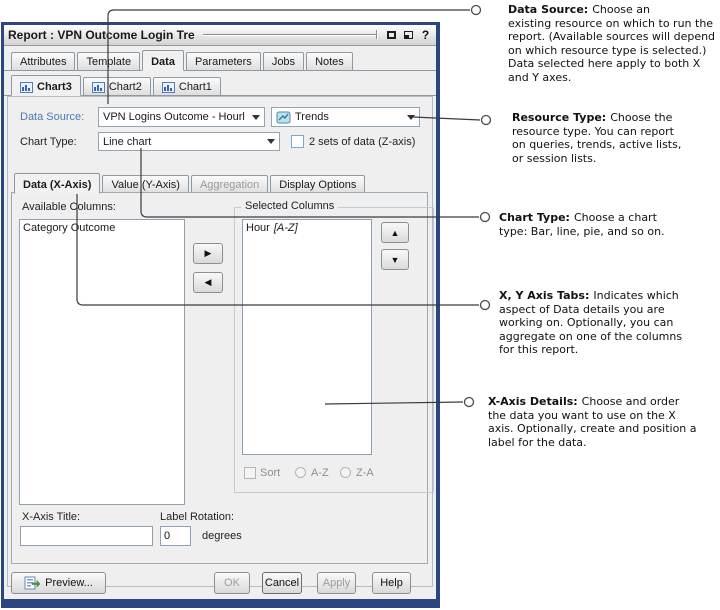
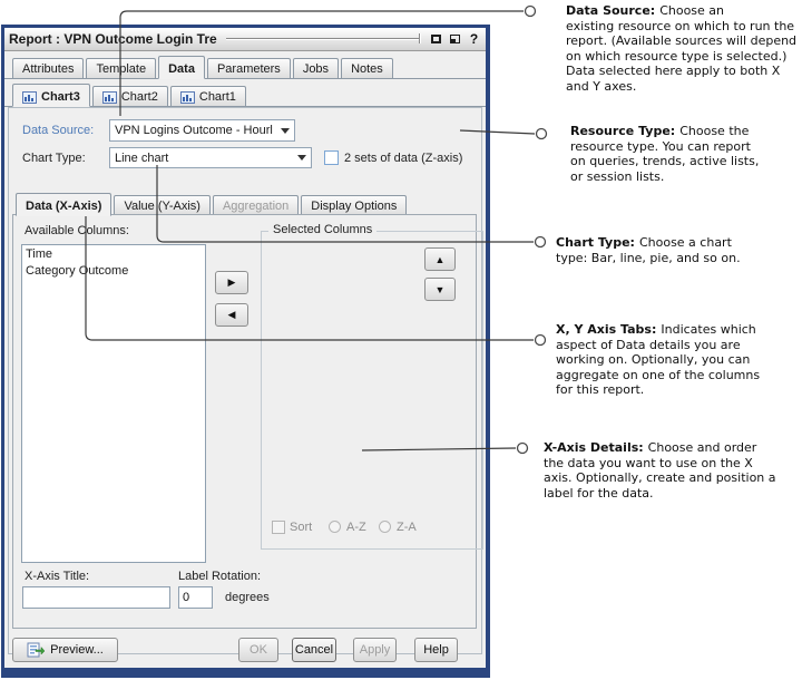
  Report : VPN Outcome Login Tre
  ?
  Attributes
  Template
  Data
  Parameters
  Jobs
  Notes
  Chart3
  Chart2
  Chart1
  Data Source:
  VPN Logins Outcome - Hourl
- Trends
  Chart Type:
  Line chart
  2 sets of data (Z-axis)
  Data (X-Axis)
  Value (Y-Axis)
  Aggregation
  Display Options
  Available Columns:
+ Time
  Category Outcome
  ▶
  ◀
  Selected Columns
- Hour [A-Z]
  ▲
  ▼
  Sort
  A-Z
  Z-A
  X-Axis Title:
  Label Rotation:
  0
  degrees
  Preview...
  OK
  Cancel
  Apply
  Help
  Data Source: Choose an
  existing resource on which to run the
  report. (Available sources will depend
  on which resource type is selected.)
  Data selected here apply to both X
  and Y axes.
  Resource Type: Choose the
  resource type. You can report
  on queries, trends, active lists,
  or session lists.
  Chart Type: Choose a chart
  type: Bar, line, pie, and so on.
  X, Y Axis Tabs: Indicates which
  aspect of Data details you are
  working on. Optionally, you can
  aggregate on one of the columns
  for this report.
  X-Axis Details: Choose and order
  the data you want to use on the X
  axis. Optionally, create and position a
  label for the data.
